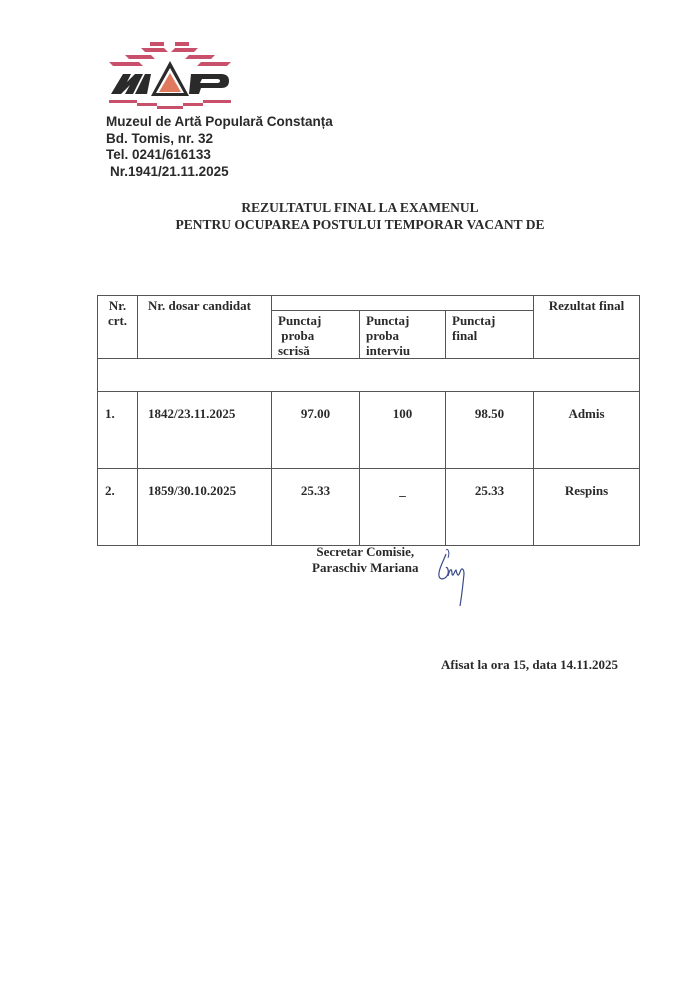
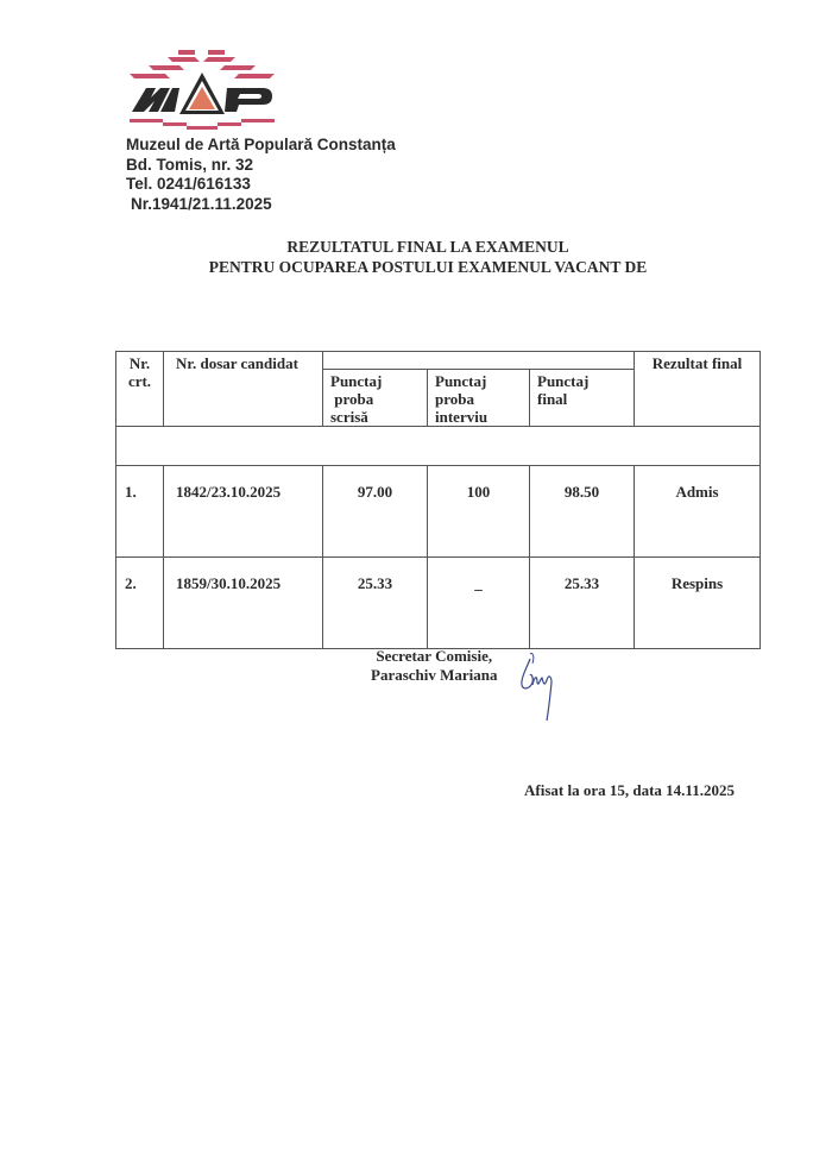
  Muzeul de Artă Populară Constanța
  Bd. Tomis, nr. 32
  Tel. 0241/616133
  Nr.1941/21.11.2025
  REZULTATUL FINAL LA EXAMENUL
- PENTRU OCUPAREA POSTULUI TEMPORAR VACANT DE
+ PENTRU OCUPAREA POSTULUI EXAMENUL VACANT DE
  Nr. crt.	Nr. dosar candidat		Rezultat final
  Punctaj proba scrisă	Punctaj proba interviu	Punctaj final
- 1.	1842/23.11.2025	97.00	100	98.50	Admis
+ 1.	1842/23.10.2025	97.00	100	98.50	Admis
  2.	1859/30.10.2025	25.33	_	25.33	Respins
  Secretar Comisie,
  Paraschiv Mariana
  Afisat la ora 15, data 14.11.2025
